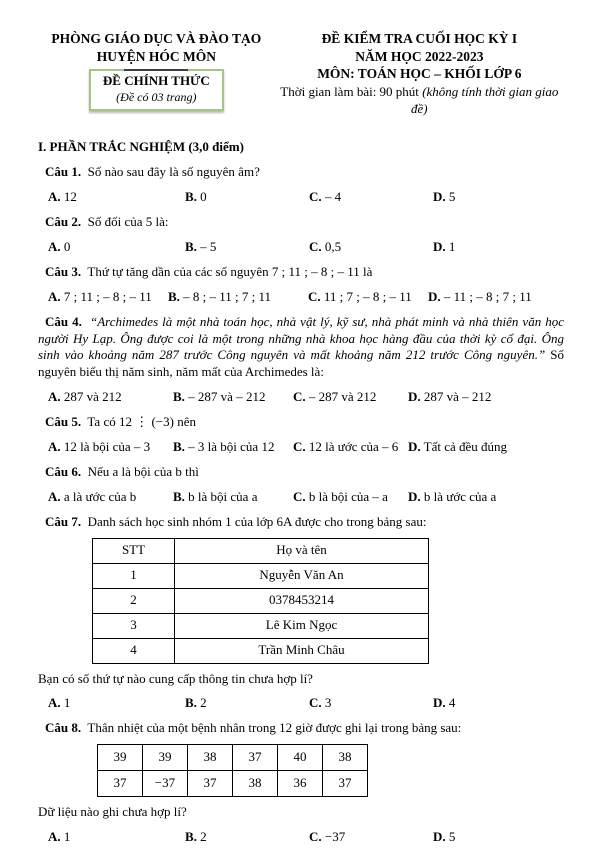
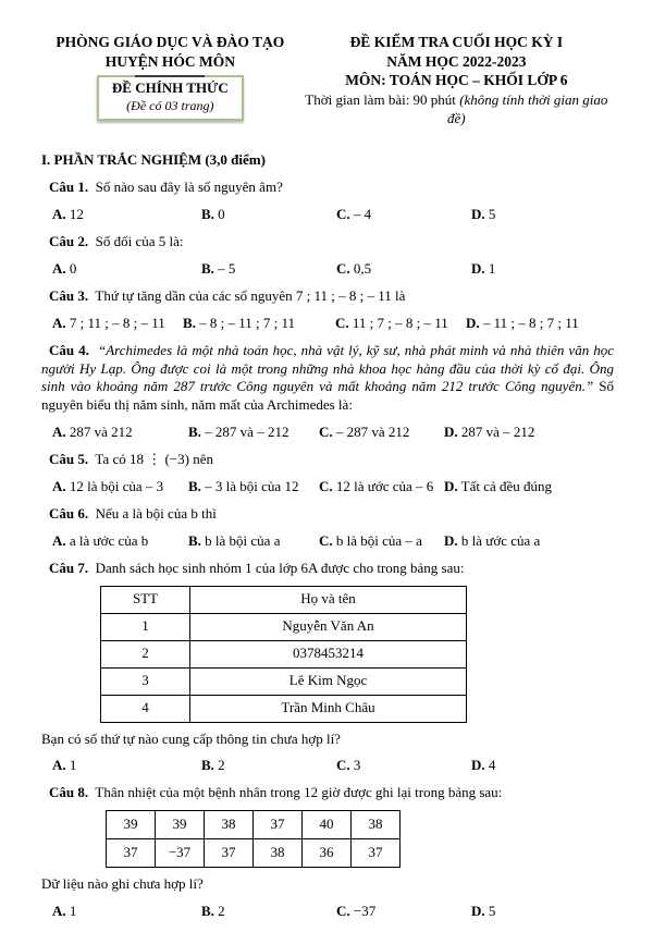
  PHÒNG GIÁO DỤC VÀ ĐÀO TẠO
  HUYỆN HÓC MÔN
  ĐỀ CHÍNH THỨC
  (Đề có 03 trang)
  ĐỀ KIỂM TRA CUỐI HỌC KỲ I
  NĂM HỌC 2022-2023
  MÔN: TOÁN HỌC – KHỐI LỚP 6
  Thời gian làm bài: 90 phút (không tính thời gian giao đề)
  I. PHẦN TRẮC NGHIỆM (3,0 điểm)
  Câu 1. Số nào sau đây là số nguyên âm?
  A. 12
  B. 0
  C. – 4
  D. 5
  Câu 2. Số đối của 5 là:
  A. 0
  B. – 5
  C. 0,5
  D. 1
  Câu 3. Thứ tự tăng dần của các số nguyên 7 ; 11 ; – 8 ; – 11 là
  A. 7 ; 11 ; – 8 ; – 11
  B. – 8 ; – 11 ; 7 ; 11
  C. 11 ; 7 ; – 8 ; – 11
  D. – 11 ; – 8 ; 7 ; 11
  Câu 4. “Archimedes là một nhà toán học, nhà vật lý, kỹ sư, nhà phát minh và nhà thiên văn học người Hy Lạp. Ông được coi là một trong những nhà khoa học hàng đầu của thời kỳ cổ đại. Ông sinh vào khoảng năm 287 trước Công nguyên và mất khoảng năm 212 trước Công nguyên.” Số nguyên biểu thị năm sinh, năm mất của Archimedes là:
  A. 287 và 212
  B. – 287 và – 212
  C. – 287 và 212
  D. 287 và – 212
- Câu 5. Ta có 12 ⋮ (−3) nên
+ Câu 5. Ta có 18 ⋮ (−3) nên
  A. 12 là bội của – 3
  B. – 3 là bội của 12
  C. 12 là ước của – 6
  D. Tất cả đều đúng
  Câu 6. Nếu a là bội của b thì
  A. a là ước của b
  B. b là bội của a
  C. b là bội của – a
  D. b là ước của a
  Câu 7. Danh sách học sinh nhóm 1 của lớp 6A được cho trong bảng sau:
  STT	Họ và tên
  1	Nguyễn Văn An
  2	0378453214
  3	Lê Kim Ngọc
  4	Trần Minh Châu
  Bạn có số thứ tự nào cung cấp thông tin chưa hợp lí?
  A. 1
  B. 2
  C. 3
  D. 4
  Câu 8. Thân nhiệt của một bệnh nhân trong 12 giờ được ghi lại trong bảng sau:
  39	39	38	37	40	38
  37	−37	37	38	36	37
  Dữ liệu nào ghi chưa hợp lí?
  A. 1
  B. 2
  C. −37
  D. 5
